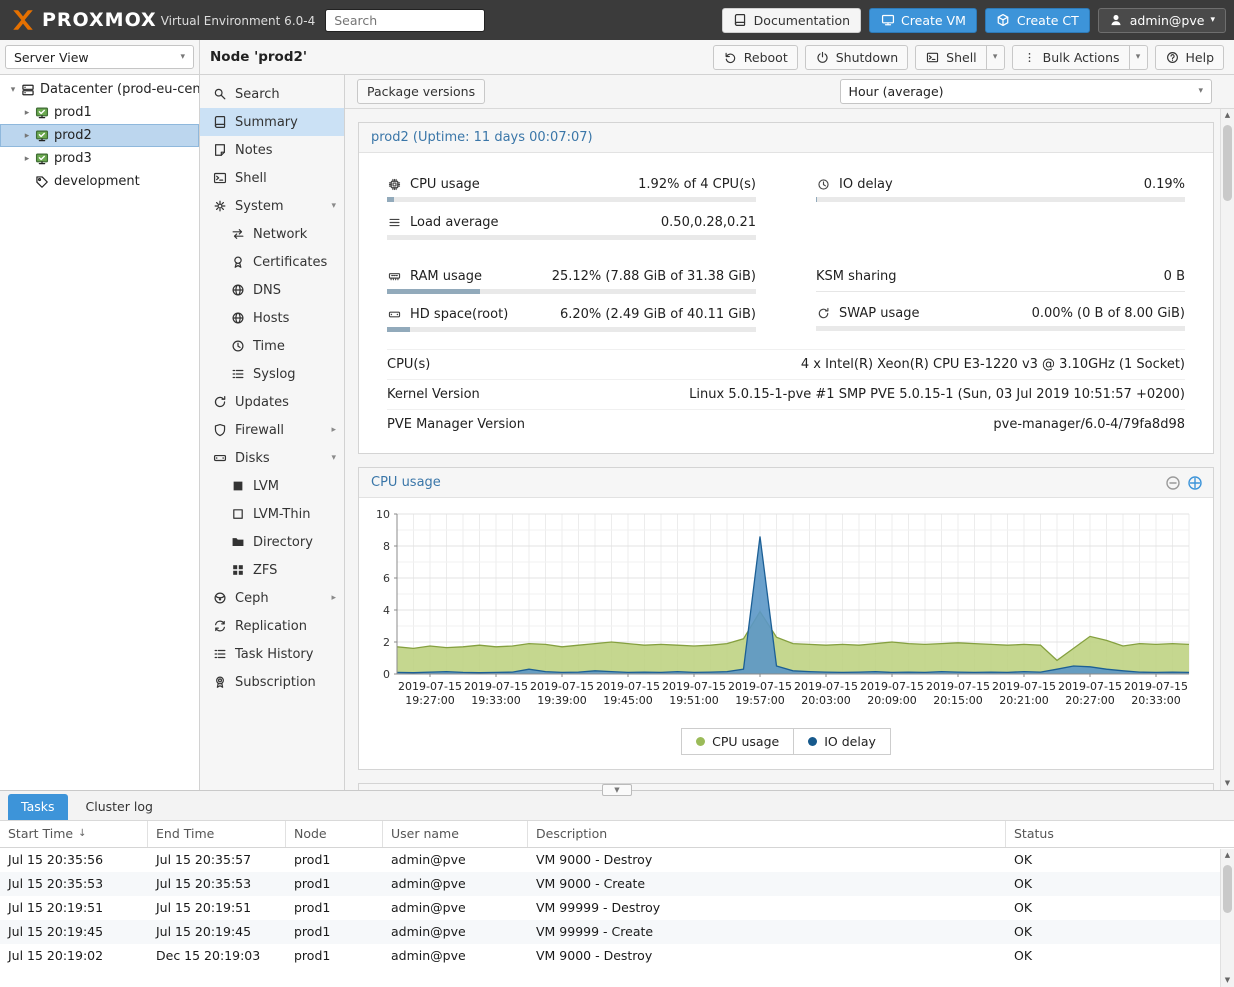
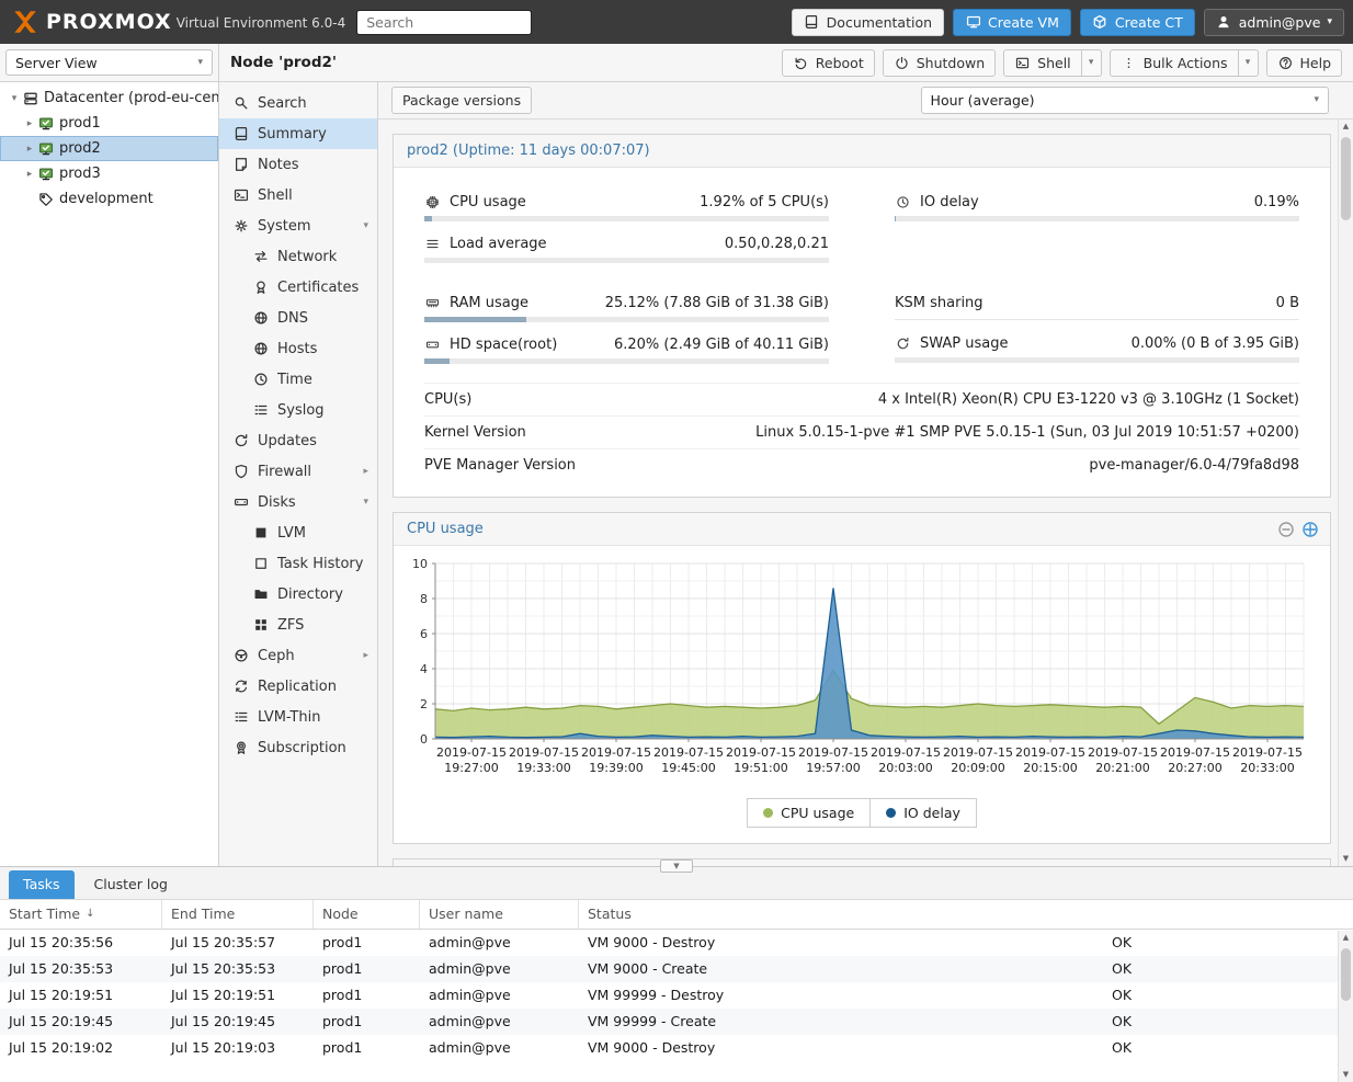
  PROXMOX
  Virtual Environment 6.0-4
  Search
  Documentation
  Create VM
  Create CT
  admin@pve
  ▾
  Server View
  ▾
  Node 'prod2'
  Reboot
  Shutdown
  Shell
  ▾
  Bulk Actions
  ▾
  Help
  ▾
  Datacenter (prod-eu-cen
  ▸
  prod1
  ▸
  prod2
  ▸
  prod3
  development
  Search
  Summary
  Notes
  Shell
  System
  ▾
  Network
  Certificates
  DNS
  Hosts
  Time
  Syslog
  Updates
  Firewall
  ▸
  Disks
  ▾
  LVM
- LVM-Thin
+ Task History
  Directory
  ZFS
  Ceph
  ▸
  Replication
- Task History
+ LVM-Thin
  Subscription
  Package versions
  Hour (average)
  ▾
  prod2 (Uptime: 11 days 00:07:07)
  CPU usage
- 1.92% of 4 CPU(s)
+ 1.92% of 5 CPU(s)
  Load average
  0.50,0.28,0.21
  RAM usage
  25.12% (7.88 GiB of 31.38 GiB)
  HD space(root)
  6.20% (2.49 GiB of 40.11 GiB)
  IO delay
  0.19%
  KSM sharing
  0 B
  SWAP usage
- 0.00% (0 B of 8.00 GiB)
+ 0.00% (0 B of 3.95 GiB)
  CPU(s)
  4 x Intel(R) Xeon(R) CPU E3-1220 v3 @ 3.10GHz (1 Socket)
  Kernel Version
  Linux 5.0.15-1-pve #1 SMP PVE 5.0.15-1 (Sun, 03 Jul 2019 10:51:57 +0200)
  PVE Manager Version
  pve-manager/6.0-4/79fa8d98
  CPU usage
  0
  2
  4
  6
  8
  10
  2019-07-15
  19:27:00
  2019-07-15
  19:33:00
  2019-07-15
  19:39:00
  2019-07-15
  19:45:00
  2019-07-15
  19:51:00
  2019-07-15
  19:57:00
  2019-07-15
  20:03:00
  2019-07-15
  20:09:00
  2019-07-15
  20:15:00
  2019-07-15
  20:21:00
  2019-07-15
  20:27:00
  2019-07-15
  20:33:00
  CPU usage
  IO delay
  ▲
  ▼
  ▼
  Tasks
  Cluster log
  Start Time
  ↓
  End Time
  Node
  User name
- Description
  Status
  Jul 15 20:35:56
  Jul 15 20:35:57
  prod1
  admin@pve
  VM 9000 - Destroy
  OK
  Jul 15 20:35:53
  Jul 15 20:35:53
  prod1
  admin@pve
  VM 9000 - Create
  OK
  Jul 15 20:19:51
  Jul 15 20:19:51
  prod1
  admin@pve
  VM 99999 - Destroy
  OK
  Jul 15 20:19:45
  Jul 15 20:19:45
  prod1
  admin@pve
  VM 99999 - Create
  OK
  Jul 15 20:19:02
- Dec 15 20:19:03
+ Jul 15 20:19:03
  prod1
  admin@pve
  VM 9000 - Destroy
  OK
  ▲
  ▼
